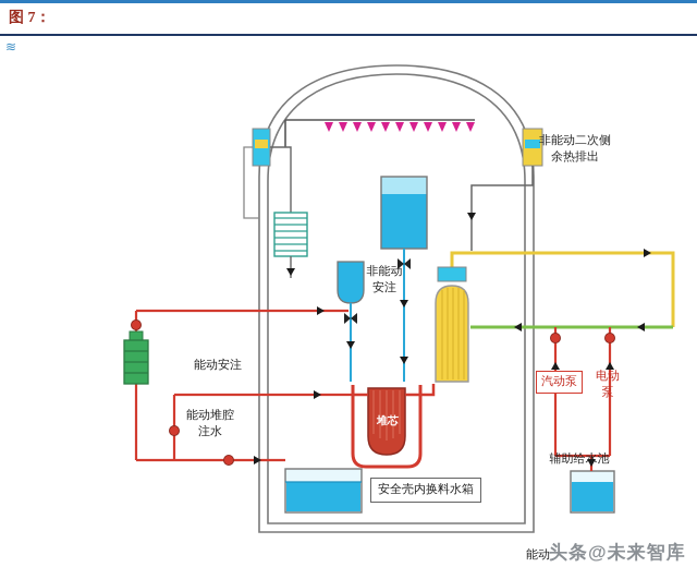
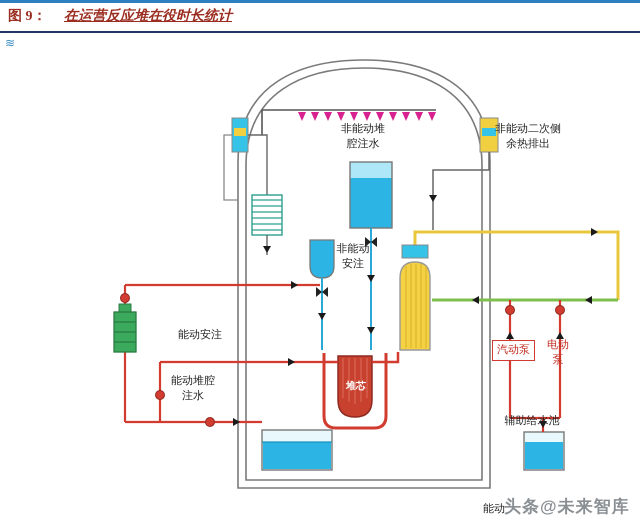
- 图 7：
+ 图 9：
+ 在运营反应堆在役时长统计
  ≋
+ 非能动堆腔注水
  非能动二次侧余热排出
  非能动安注
  能动安注
  能动堆腔注水
  堆芯
- 安全壳内换料水箱
  汽动泵
  电动泵
  辅助给水池
  能动
  头条@未来智库
